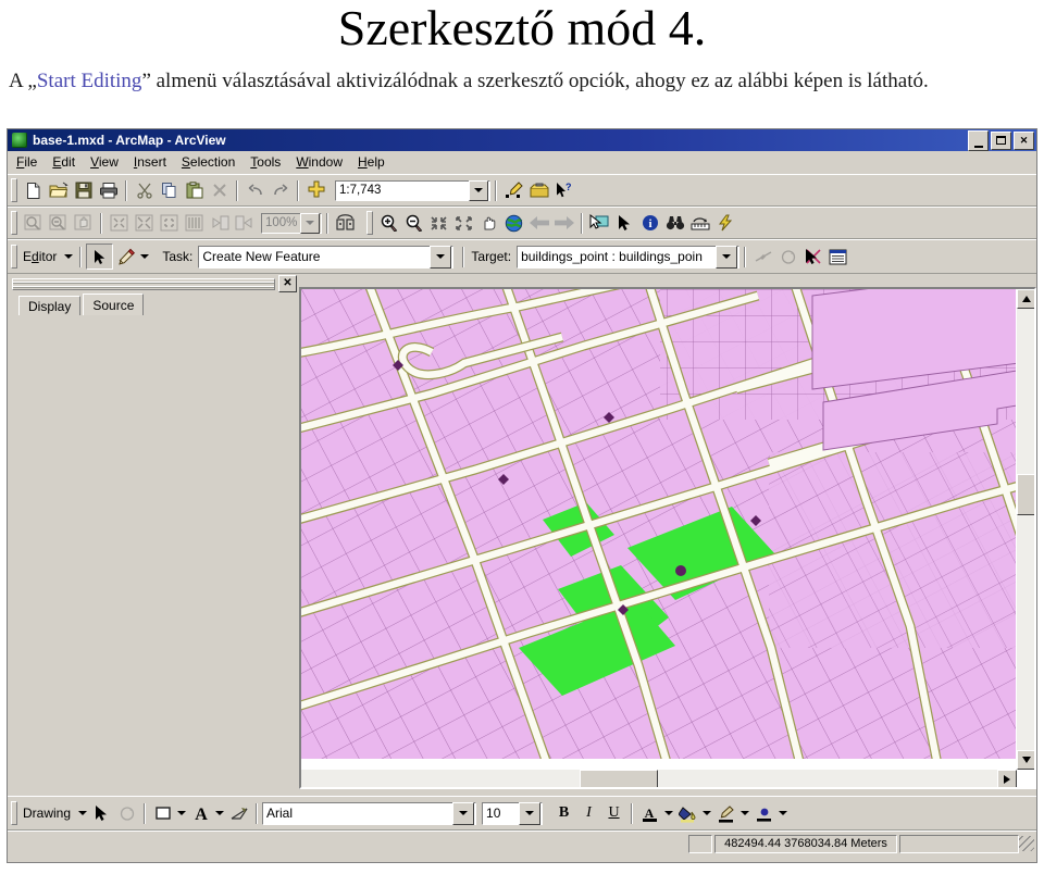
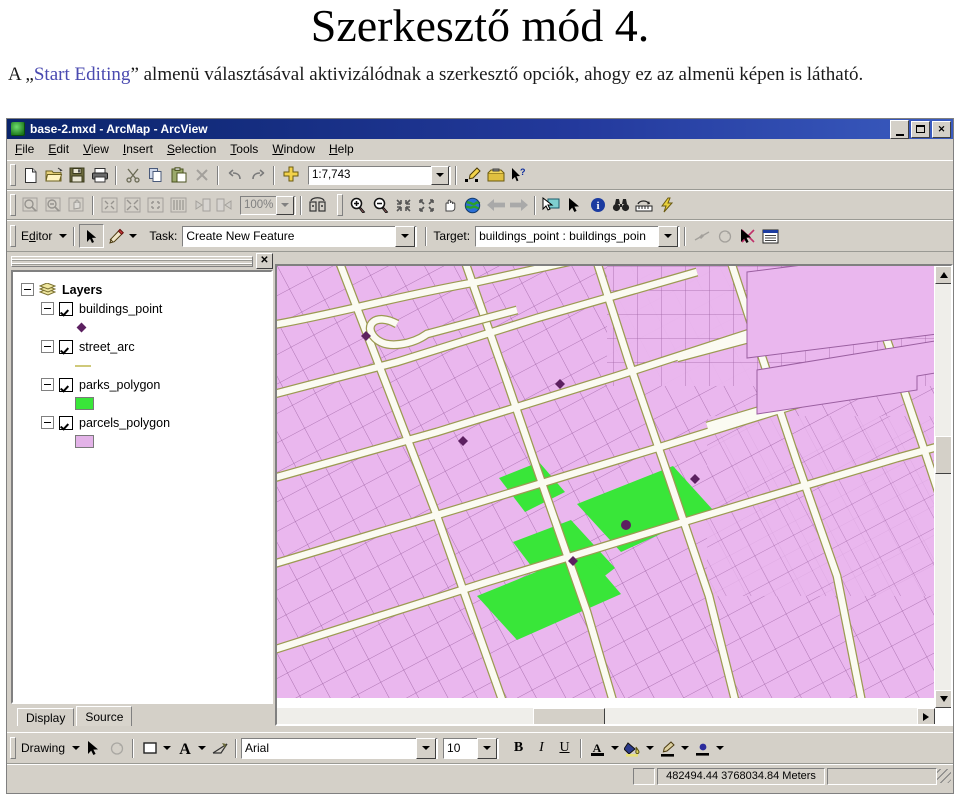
  Szerkesztő mód 4.
- A „Start Editing” almenü választásával aktivizálódnak a szerkesztő opciók, ahogy ez az alábbi képen is látható.
+ A „Start Editing” almenü választásával aktivizálódnak a szerkesztő opciók, ahogy ez az almenü képen is látható.
- base-1.mxd - ArcMap - ArcView
+ base-2.mxd - ArcMap - ArcView
  ✕
  File
  Edit
  View
  Insert
  Selection
  Tools
  Window
  Help
  1:7,743
  ?
  100%
  i
  Editor
  Task:
  Create New Feature
  Target:
  buildings_point : buildings_poin
  ✕
+ Layers
+ buildings_point
+ street_arc
+ parks_polygon
+ parcels_polygon
  Display
  Source
  Drawing
  A
  Arial
  10
  B
  I
  U
  A
  482494.44 3768034.84 Meters
